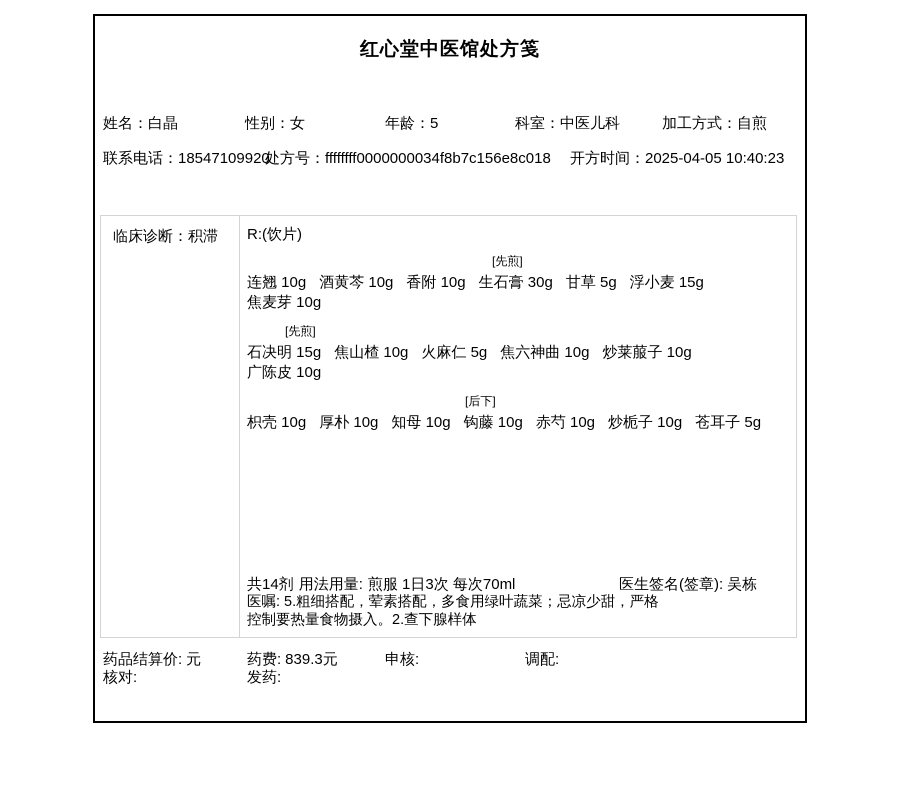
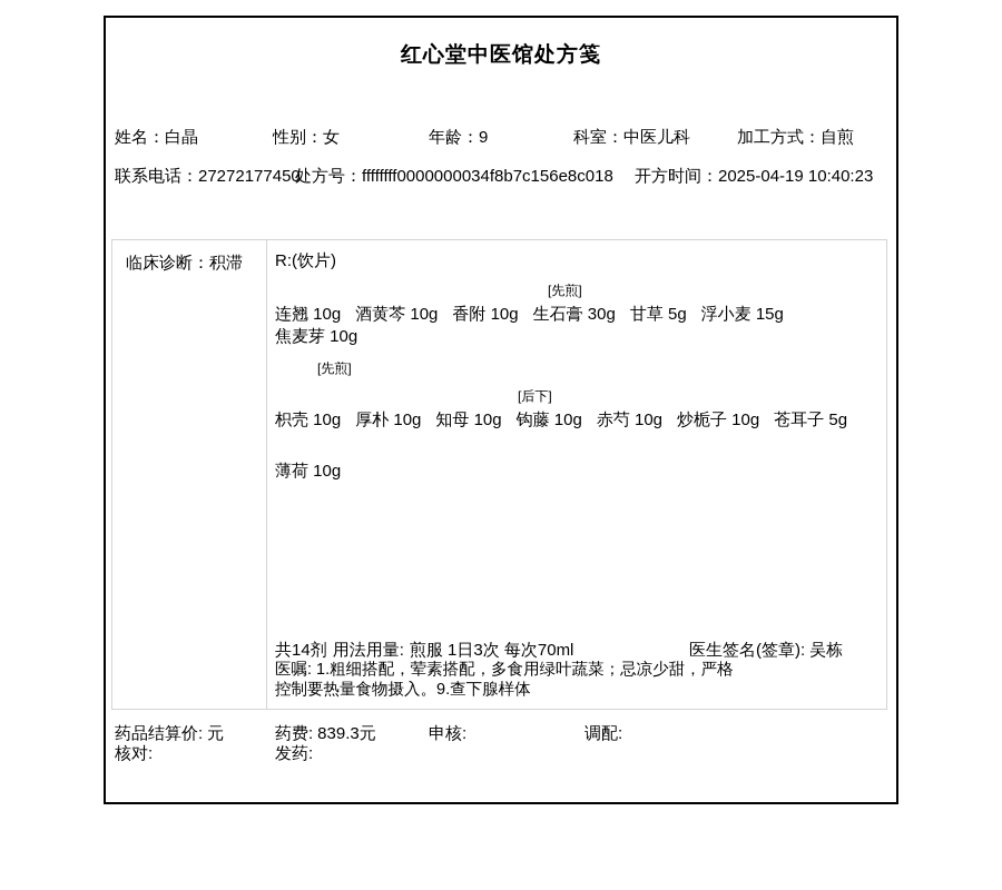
  红心堂中医馆处方笺
  姓名：白晶
  性别：女
- 年龄：5
+ 年龄：9
  科室：中医儿科
  加工方式：自煎
- 联系电话：18547109920
+ 联系电话：27272177450
  处方号：ffffffff0000000034f8b7c156e8c018
- 开方时间：2025-04-05 10:40:23
+ 开方时间：2025-04-19 10:40:23
  临床诊断：积滞
  R:(饮片)
  [先煎]
  连翘 10g 酒黄芩 10g 香附 10g 生石膏 30g 甘草 5g 浮小麦 15g焦麦芽 10g
  [先煎]
- 石决明 15g 焦山楂 10g 火麻仁 5g 焦六神曲 10g 炒莱菔子 10g广陈皮 10g
  [后下]
  枳壳 10g 厚朴 10g 知母 10g 钩藤 10g 赤芍 10g 炒栀子 10g 苍耳子 5g
+ 薄荷 10g
  共14剂 用法用量: 煎服 1日3次 每次70ml
  医生签名(签章): 吴栋
- 医嘱: 5.粗细搭配，荤素搭配，多食用绿叶蔬菜；忌凉少甜，严格
+ 医嘱: 1.粗细搭配，荤素搭配，多食用绿叶蔬菜；忌凉少甜，严格
- 控制要热量食物摄入。2.查下腺样体
+ 控制要热量食物摄入。9.查下腺样体
  药品结算价: 元
  药费: 839.3元
  申核:
  调配:
  核对:
  发药:
